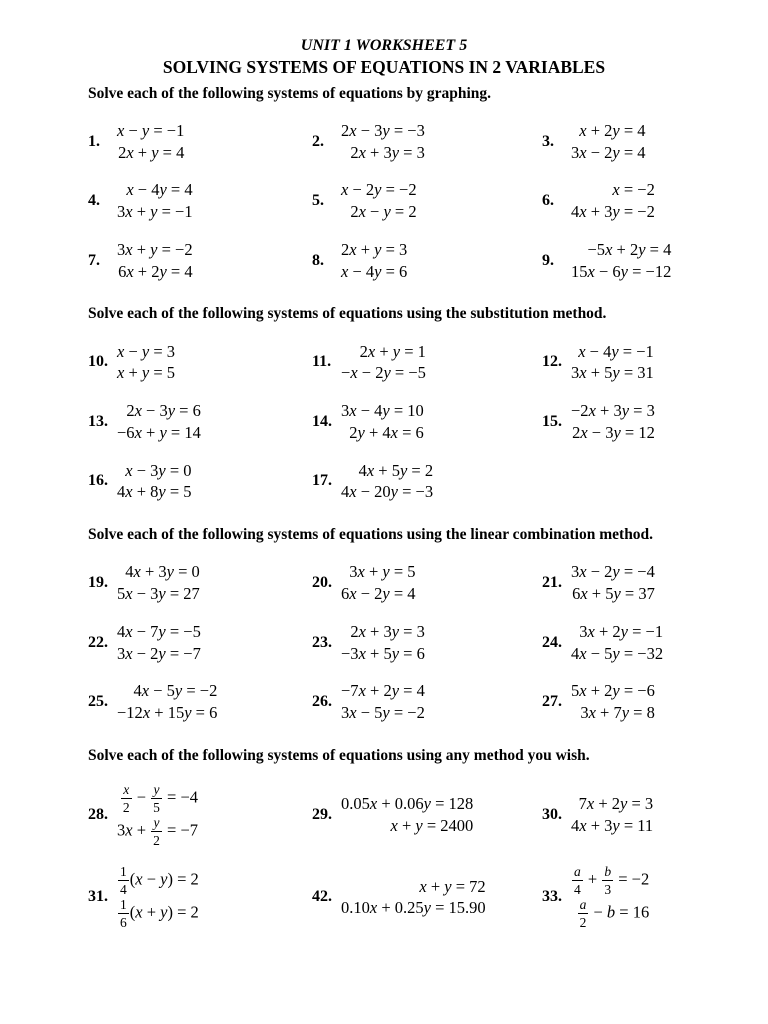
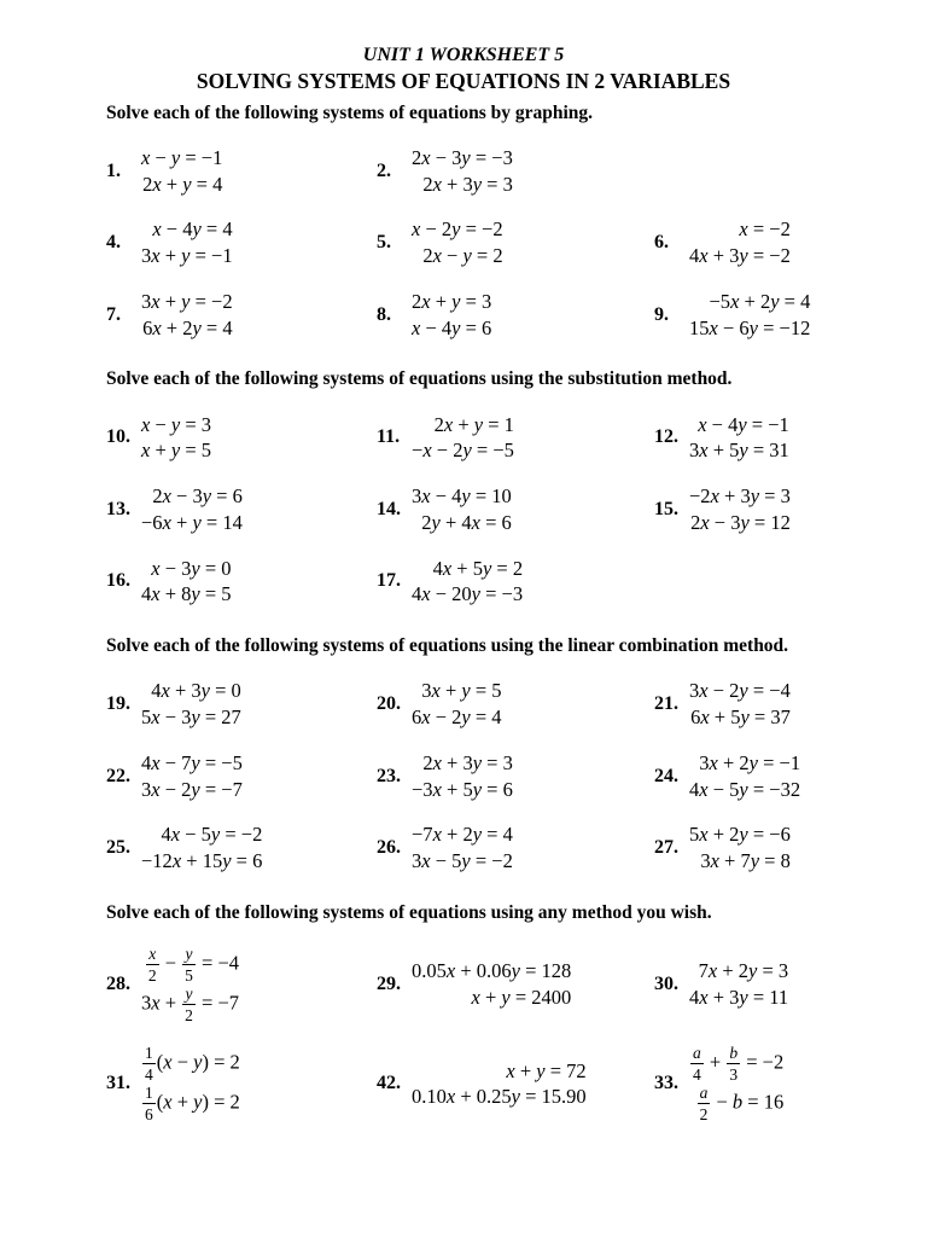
  UNIT 1 WORKSHEET 5
  SOLVING SYSTEMS OF EQUATIONS IN 2 VARIABLES
  Solve each of the following systems of equations by graphing.
  1.
  x − y = −1
  2x + y = 4
  2.
  2x − 3y = −3
  2x + 3y = 3
- 3.
- x + 2y = 4
- 3x − 2y = 4
  4.
  x − 4y = 4
  3x + y = −1
  5.
  x − 2y = −2
  2x − y = 2
  6.
  x = −2
  4x + 3y = −2
  7.
  3x + y = −2
  6x + 2y = 4
  8.
  2x + y = 3
  x − 4y = 6
  9.
  −5x + 2y = 4
  15x − 6y = −12
  Solve each of the following systems of equations using the substitution method.
  10.
  x − y = 3
  x + y = 5
  11.
  2x + y = 1
  −x − 2y = −5
  12.
  x − 4y = −1
  3x + 5y = 31
  13.
  2x − 3y = 6
  −6x + y = 14
  14.
  3x − 4y = 10
  2y + 4x = 6
  15.
  −2x + 3y = 3
  2x − 3y = 12
  16.
  x − 3y = 0
  4x + 8y = 5
  17.
  4x + 5y = 2
  4x − 20y = −3
  Solve each of the following systems of equations using the linear combination method.
  19.
  4x + 3y = 0
  5x − 3y = 27
  20.
  3x + y = 5
  6x − 2y = 4
  21.
  3x − 2y = −4
  6x + 5y = 37
  22.
  4x − 7y = −5
  3x − 2y = −7
  23.
  2x + 3y = 3
  −3x + 5y = 6
  24.
  3x + 2y = −1
  4x − 5y = −32
  25.
  4x − 5y = −2
  −12x + 15y = 6
  26.
  −7x + 2y = 4
  3x − 5y = −2
  27.
  5x + 2y = −6
  3x + 7y = 8
  Solve each of the following systems of equations using any method you wish.
  28.
  x
  2
  −
  y
  5
  = −4
  3x +
  y
  2
  = −7
  29.
  0.05x + 0.06y = 128
  x + y = 2400
  30.
  7x + 2y = 3
  4x + 3y = 11
  31.
  1
  4
  (x − y) = 2
  1
  6
  (x + y) = 2
  42.
  x + y = 72
  0.10x + 0.25y = 15.90
  33.
  a
  4
  +
  b
  3
  = −2
  a
  2
  − b = 16
